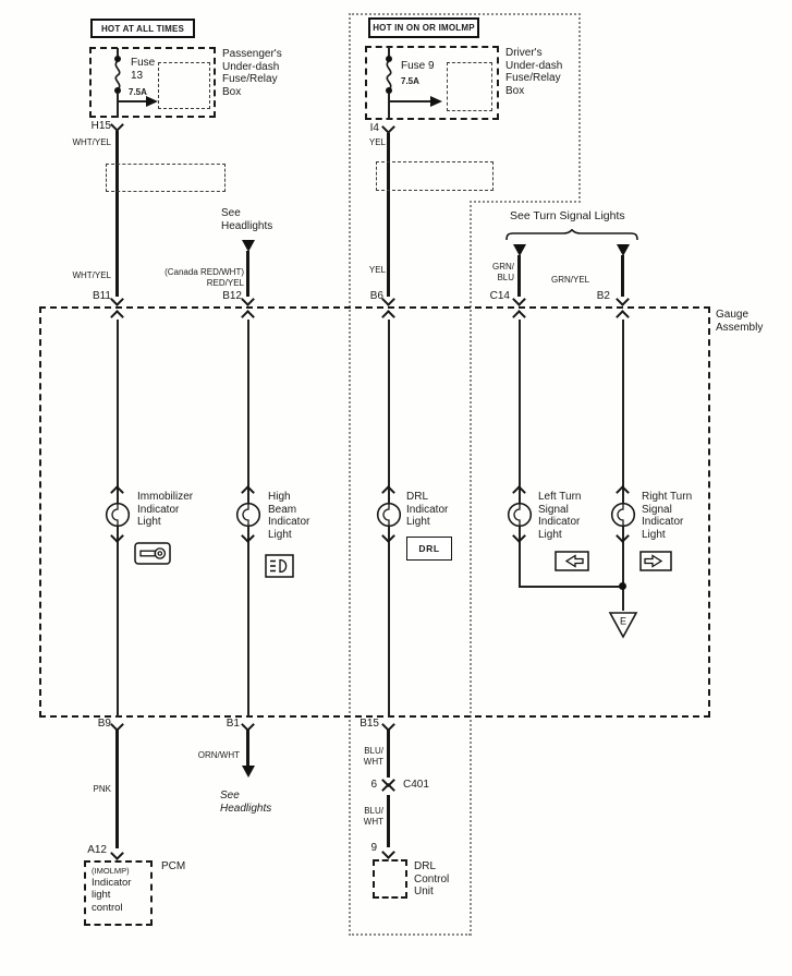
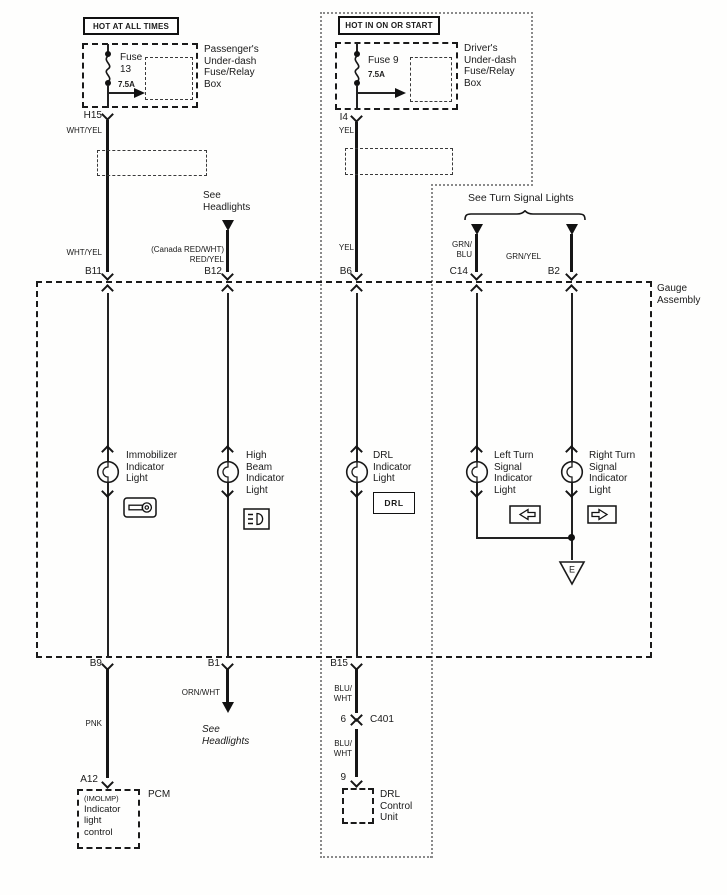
  HOT AT ALL TIMES
- HOT IN ON OR IMOLMP
+ HOT IN ON OR START
  Fuse
  13
  7.5A
  Passenger's
  Under-dash
  Fuse/Relay
  Box
  Fuse 9
  7.5A
  Driver's
  Under-dash
  Fuse/Relay
  Box
  H15
  I4
  WHT/YEL
  YEL
  WHT/YEL
  YEL
  See
  Headlights
  (Canada RED/WHT)
  RED/YEL
  See Turn Signal Lights
  GRN/
  BLU
  GRN/YEL
  B11
  B12
  B6
  C14
  B2
  Gauge
  Assembly
  Immobilizer
  Indicator
  Light
  High
  Beam
  Indicator
  Light
  DRL
  Indicator
  Light
  Left Turn
  Signal
  Indicator
  Light
  Right Turn
  Signal
  Indicator
  Light
  DRL
  E
  B9
  B1
  B15
  PNK
  A12
  (IMOLMP)
  Indicator
  light
  control
  PCM
  ORN/WHT
  See
  Headlights
  BLU/
  WHT
  6
  C401
  BLU/
  WHT
  9
  DRL
  Control
  Unit
